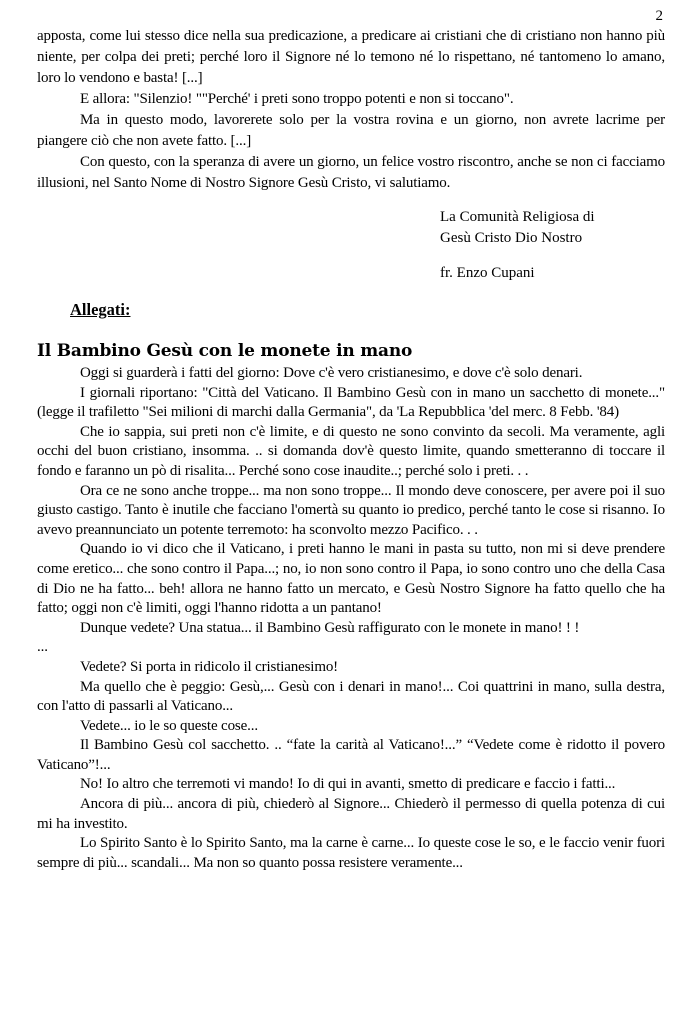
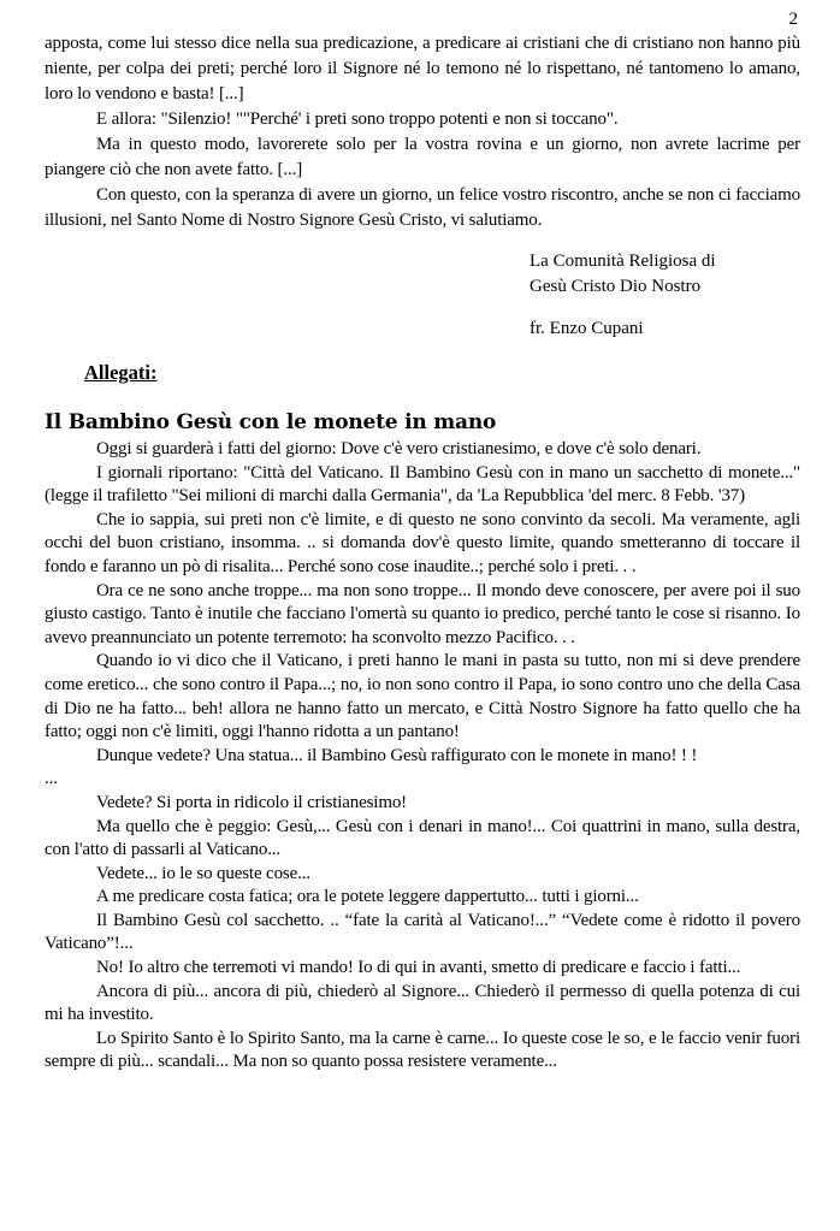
  2
  apposta, come lui stesso dice nella sua predicazione, a predicare ai cristiani che di cristiano non hanno più niente, per colpa dei preti; perché loro il Signore né lo temono né lo rispettano, né tantomeno lo amano, loro lo vendono e basta! [...]
  E allora: "Silenzio! ""Perché' i preti sono troppo potenti e non si toccano".
  Ma in questo modo, lavorerete solo per la vostra rovina e un giorno, non avrete lacrime per piangere ciò che non avete fatto. [...]
  Con questo, con la speranza di avere un giorno, un felice vostro riscontro, anche se non ci facciamo illusioni, nel Santo Nome di Nostro Signore Gesù Cristo, vi salutiamo.
  La Comunità Religiosa di
  Gesù Cristo Dio Nostro
  fr. Enzo Cupani
  Allegati:
  Il Bambino Gesù con le monete in mano
  Oggi si guarderà i fatti del giorno: Dove c'è vero cristianesimo, e dove c'è solo denari.
- I giornali riportano: "Città del Vaticano. Il Bambino Gesù con in mano un sacchetto di monete..." (legge il trafiletto "Sei milioni di marchi dalla Germania", da 'La Repubblica 'del merc. 8 Febb. '84)
+ I giornali riportano: "Città del Vaticano. Il Bambino Gesù con in mano un sacchetto di monete..." (legge il trafiletto "Sei milioni di marchi dalla Germania", da 'La Repubblica 'del merc. 8 Febb. '37)
  Che io sappia, sui preti non c'è limite, e di questo ne sono convinto da secoli. Ma veramente, agli occhi del buon cristiano, insomma. .. si domanda dov'è questo limite, quando smetteranno di toccare il fondo e faranno un pò di risalita... Perché sono cose inaudite..; perché solo i preti. . .
  Ora ce ne sono anche troppe... ma non sono troppe... Il mondo deve conoscere, per avere poi il suo giusto castigo. Tanto è inutile che facciano l'omertà su quanto io predico, perché tanto le cose si risanno. Io avevo preannunciato un potente terremoto: ha sconvolto mezzo Pacifico. . .
- Quando io vi dico che il Vaticano, i preti hanno le mani in pasta su tutto, non mi si deve prendere come eretico... che sono contro il Papa...; no, io non sono contro il Papa, io sono contro uno che della Casa di Dio ne ha fatto... beh! allora ne hanno fatto un mercato, e Gesù Nostro Signore ha fatto quello che ha fatto; oggi non c'è limiti, oggi l'hanno ridotta a un pantano!
+ Quando io vi dico che il Vaticano, i preti hanno le mani in pasta su tutto, non mi si deve prendere come eretico... che sono contro il Papa...; no, io non sono contro il Papa, io sono contro uno che della Casa di Dio ne ha fatto... beh! allora ne hanno fatto un mercato, e Città Nostro Signore ha fatto quello che ha fatto; oggi non c'è limiti, oggi l'hanno ridotta a un pantano!
  Dunque vedete? Una statua... il Bambino Gesù raffigurato con le monete in mano! ! !
  ...
  Vedete? Si porta in ridicolo il cristianesimo!
  Ma quello che è peggio: Gesù,... Gesù con i denari in mano!... Coi quattrini in mano, sulla destra, con l'atto di passarli al Vaticano...
  Vedete... io le so queste cose...
+ A me predicare costa fatica; ora le potete leggere dappertutto... tutti i giorni...
  Il Bambino Gesù col sacchetto. .. “fate la carità al Vaticano!...” “Vedete come è ridotto il povero Vaticano”!...
  No! Io altro che terremoti vi mando! Io di qui in avanti, smetto di predicare e faccio i fatti...
  Ancora di più... ancora di più, chiederò al Signore... Chiederò il permesso di quella potenza di cui mi ha investito.
  Lo Spirito Santo è lo Spirito Santo, ma la carne è carne... Io queste cose le so, e le faccio venir fuori sempre di più... scandali... Ma non so quanto possa resistere veramente...
